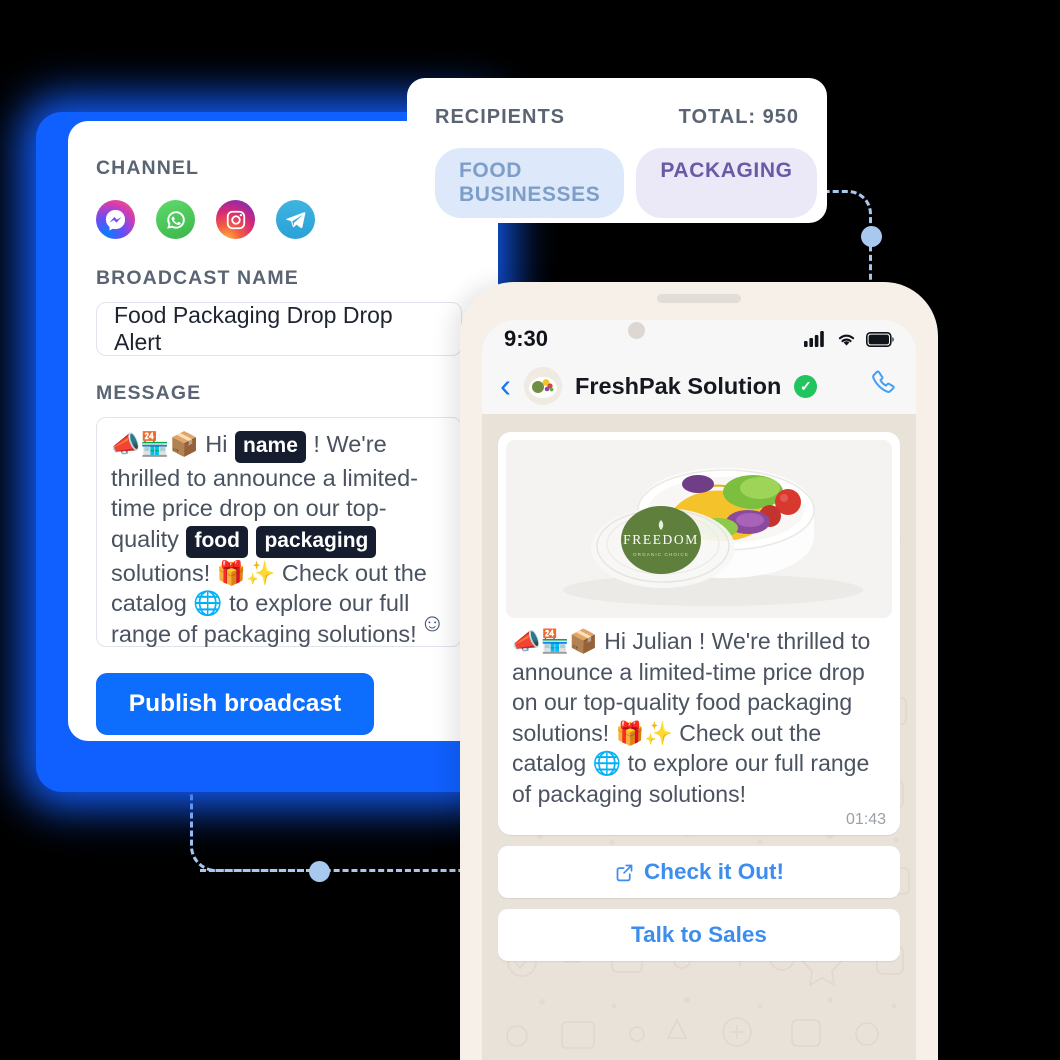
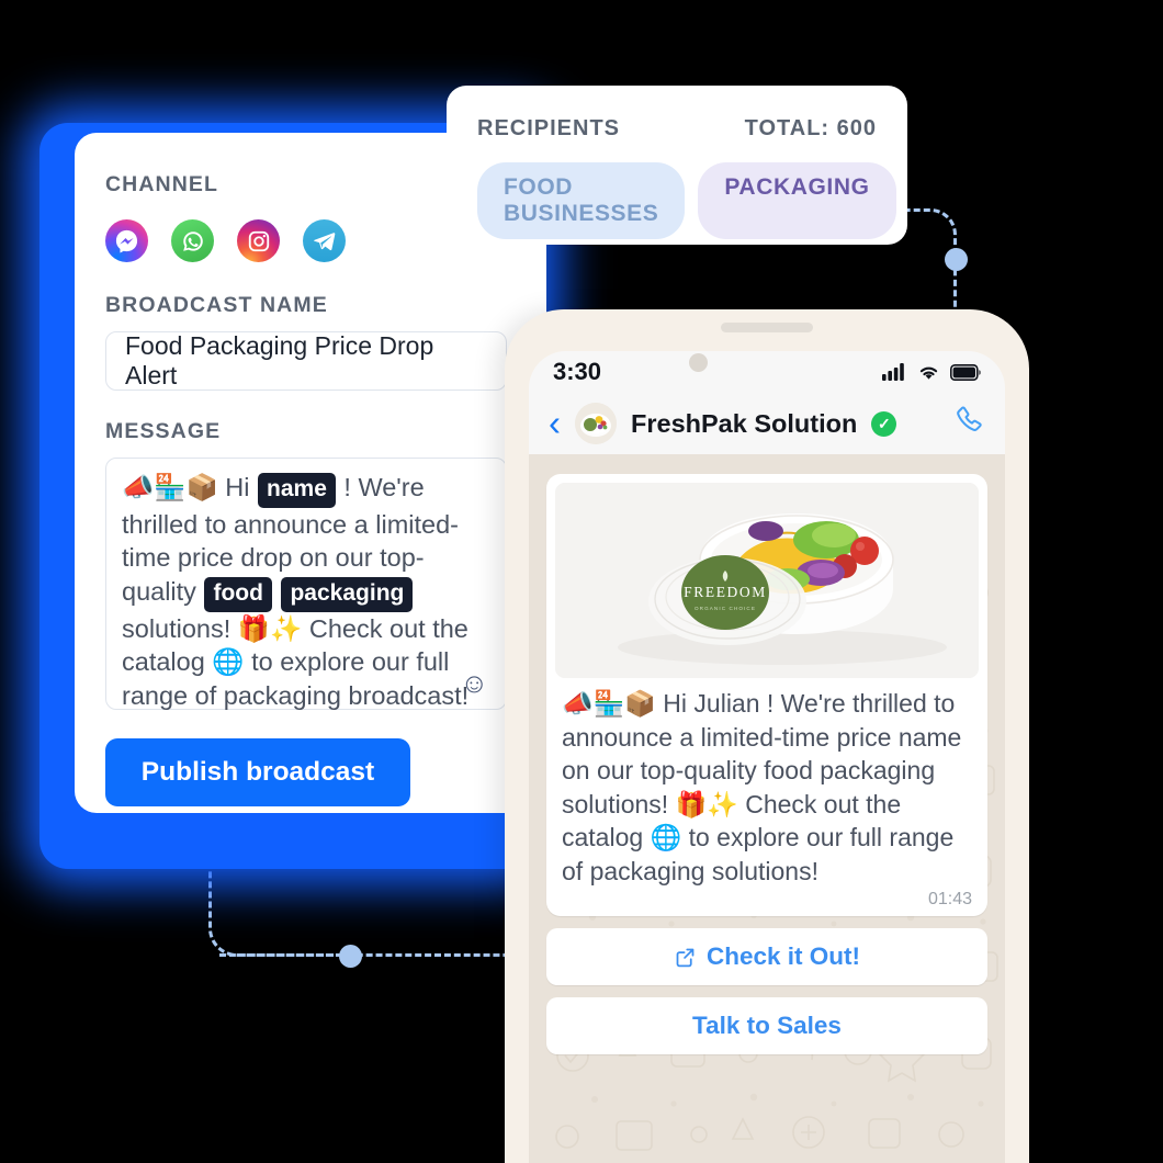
  CHANNEL
  BROADCAST NAME
- Food Packaging Drop Drop Alert
+ Food Packaging Price Drop Alert
  MESSAGE
- 📣🏪📦 Hi name ! We're thrilled to announce a limited-time price drop on our top-quality food packaging solutions! 🎁✨ Check out the catalog 🌐 to explore our full range of packaging solutions!
+ 📣🏪📦 Hi name ! We're thrilled to announce a limited-time price drop on our top-quality food packaging solutions! 🎁✨ Check out the catalog 🌐 to explore our full range of packaging broadcast!
  ☺
  Publish broadcast
  RECIPIENTS
- TOTAL: 950
+ TOTAL: 600
  FOOD BUSINESSES
  PACKAGING
- 9:30
+ 3:30
  ‹
  FreshPak Solution
  ✓
  FREEDOM
- 📣🏪📦 Hi Julian ! We're thrilled to announce a limited-time price drop on our top-quality food packaging solutions! 🎁✨ Check out the catalog 🌐 to explore our full range of packaging solutions!
+ 📣🏪📦 Hi Julian ! We're thrilled to announce a limited-time price name on our top-quality food packaging solutions! 🎁✨ Check out the catalog 🌐 to explore our full range of packaging solutions!
  01:43
  Check it Out!
  Talk to Sales
